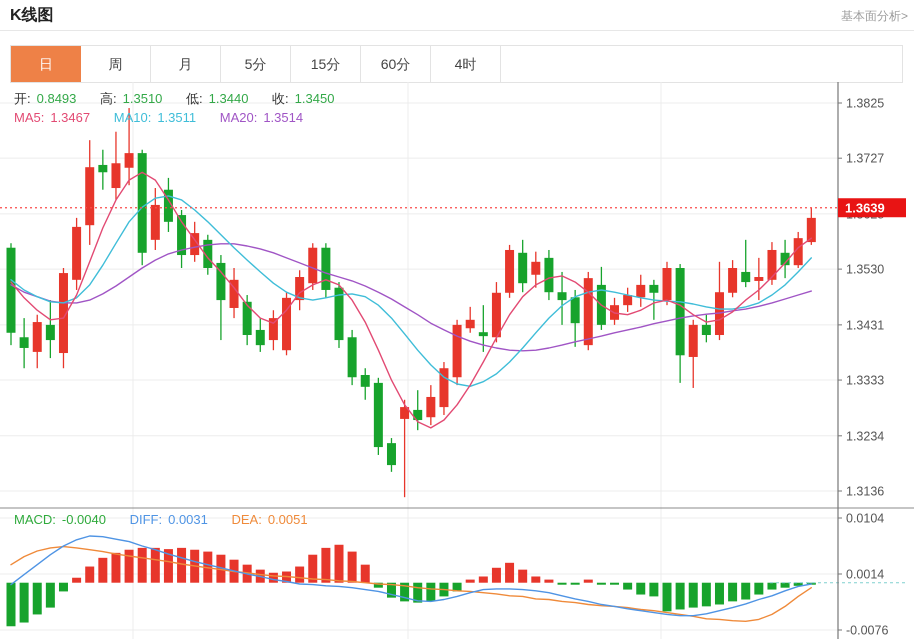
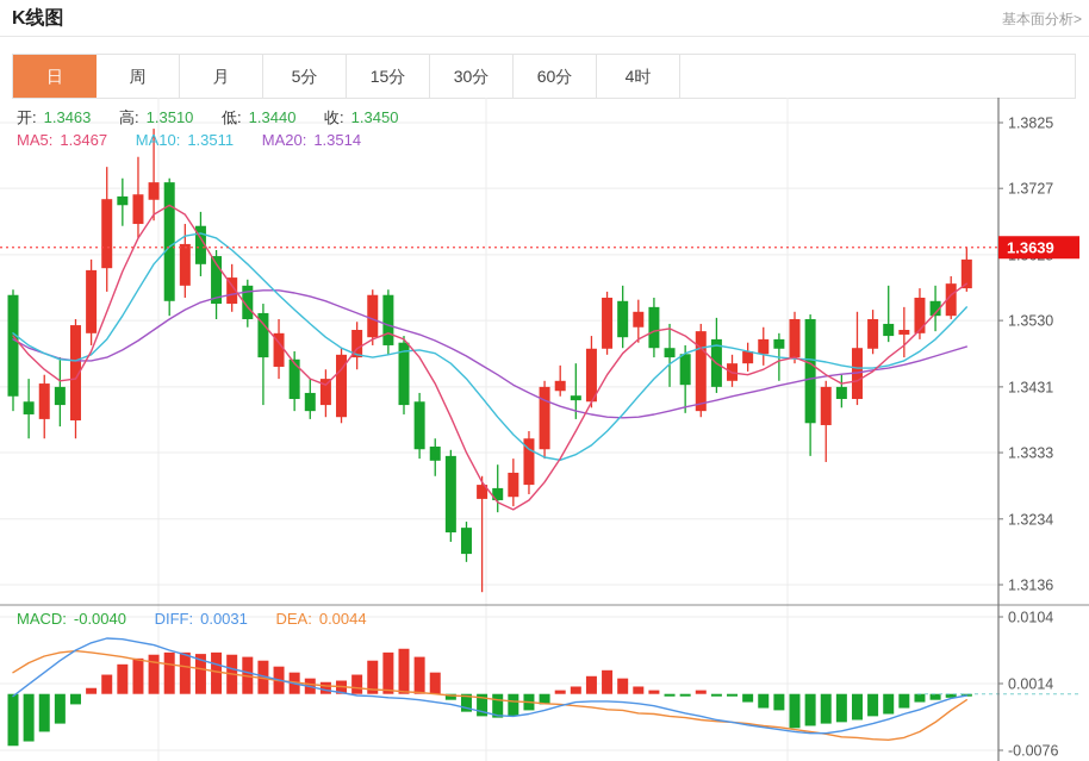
  K线图
  基本面分析>
  日
  周
  月
  5分
  15分
+ 30分
  60分
  4时
- 开: 0.8493 高: 1.3510 低: 1.3440 收: 1.3450
+ 开: 1.3463 高: 1.3510 低: 1.3440 收: 1.3450
  MA5: 1.3467 MA10: 1.3511 MA20: 1.3514
- MACD: -0.0040 DIFF: 0.0031 DEA: 0.0051
+ MACD: -0.0040 DIFF: 0.0031 DEA: 0.0044
  1.3825
  1.3727
  1.3530
  1.3431
  1.3333
  1.3234
  1.3136
  0.0104
  0.0014
  -0.0076
  1.3639
